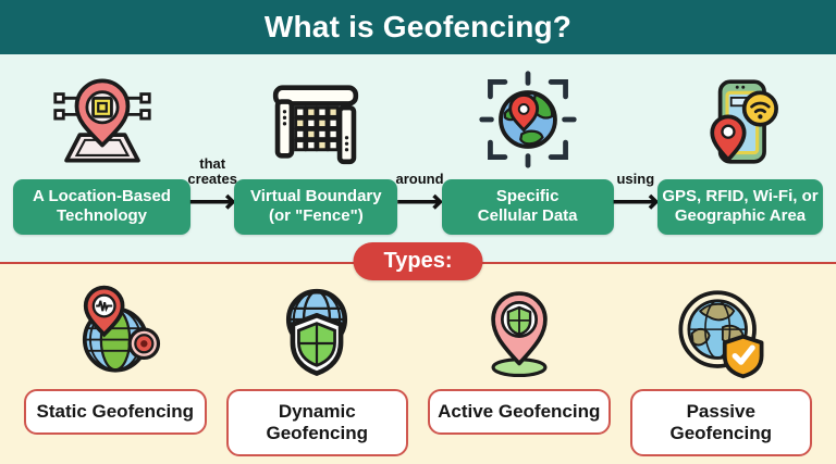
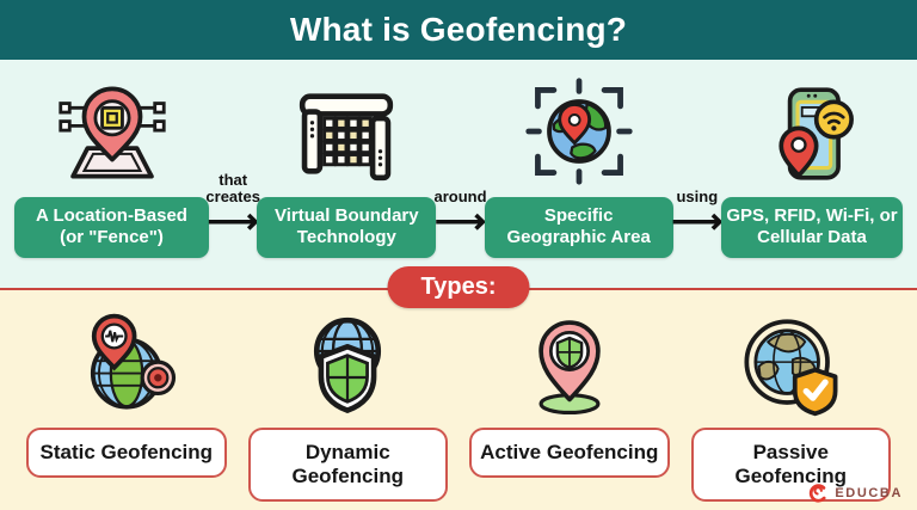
  What is Geofencing?
  A Location-Based
- Technology
+ (or "Fence")
  that creates
  ⟶
  Virtual Boundary
- (or "Fence")
+ Technology
  around
  ⟶
  Specific
- Cellular Data
+ Geographic Area
  using
  ⟶
  GPS, RFID, Wi-Fi, or
- Geographic Area
+ Cellular Data
  Types:
  Static Geofencing
  Dynamic Geofencing
  Active Geofencing
  Passive Geofencing
+ EDUCBA
